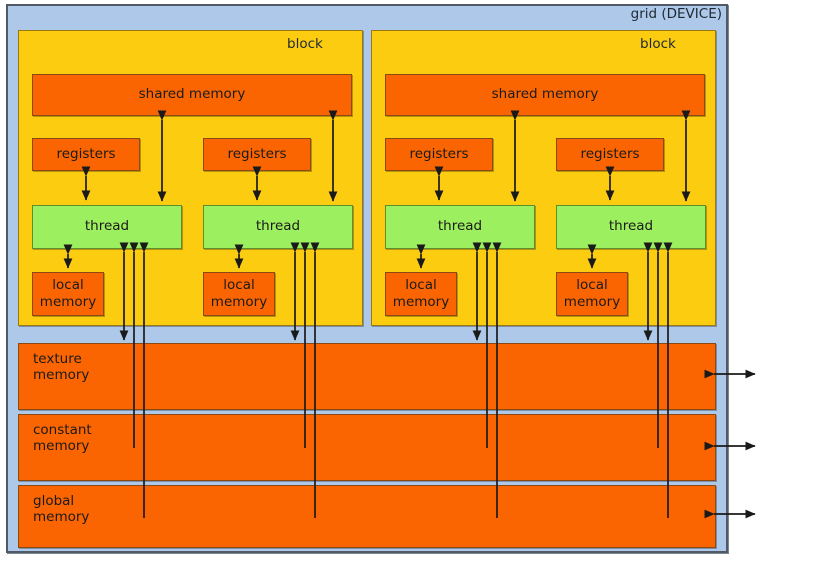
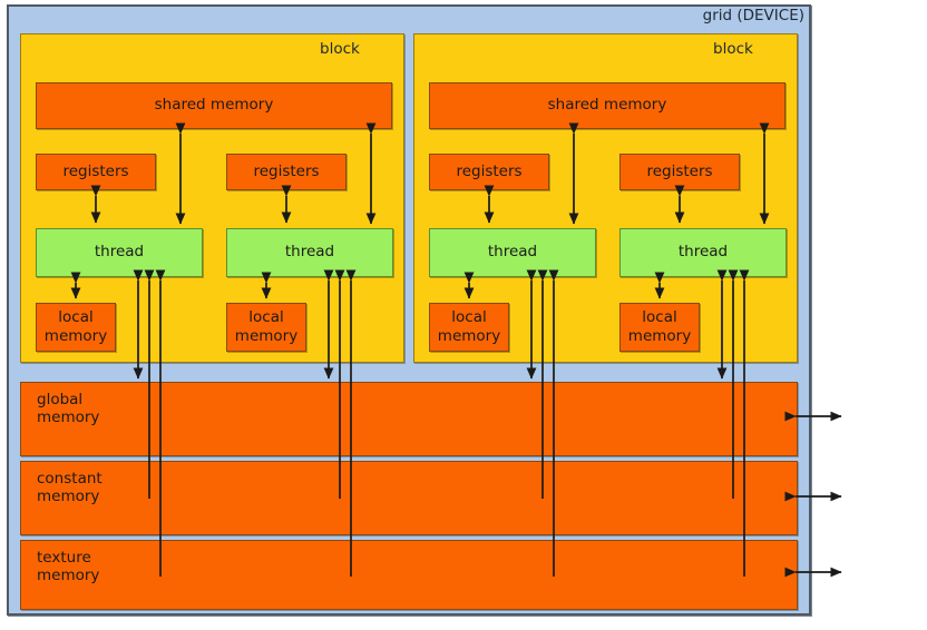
  grid (DEVICE)
  block
  shared memory
  registers
  registers
  thread
  thread
  local
  memory
  local
  memory
  block
  shared memory
  registers
  registers
  thread
  thread
  local
  memory
  local
  memory
- texture
+ global
  memory
  constant
  memory
- global
+ texture
  memory
